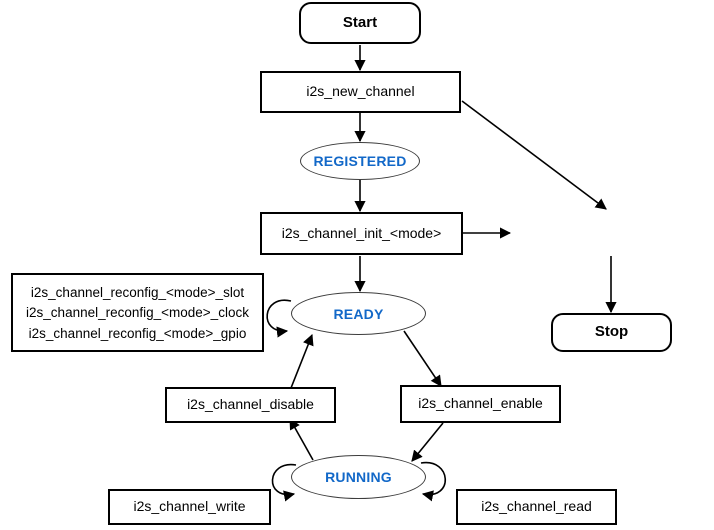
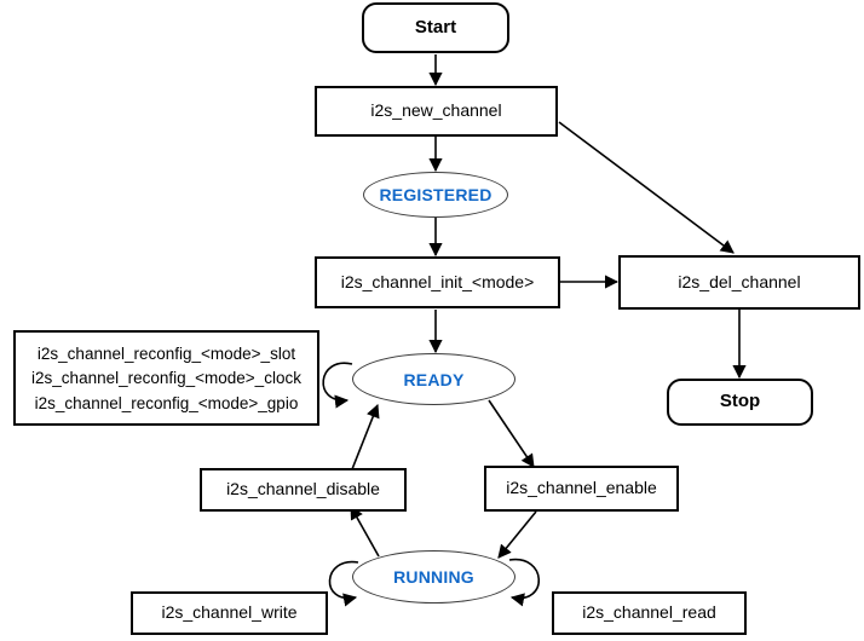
  Start
  i2s_new_channel
  REGISTERED
  i2s_channel_init_<mode>
+ i2s_del_channel
  Stop
  i2s_channel_reconfig_<mode>_slot
  i2s_channel_reconfig_<mode>_clock
  i2s_channel_reconfig_<mode>_gpio
  READY
  i2s_channel_disable
  i2s_channel_enable
  RUNNING
  i2s_channel_write
  i2s_channel_read
